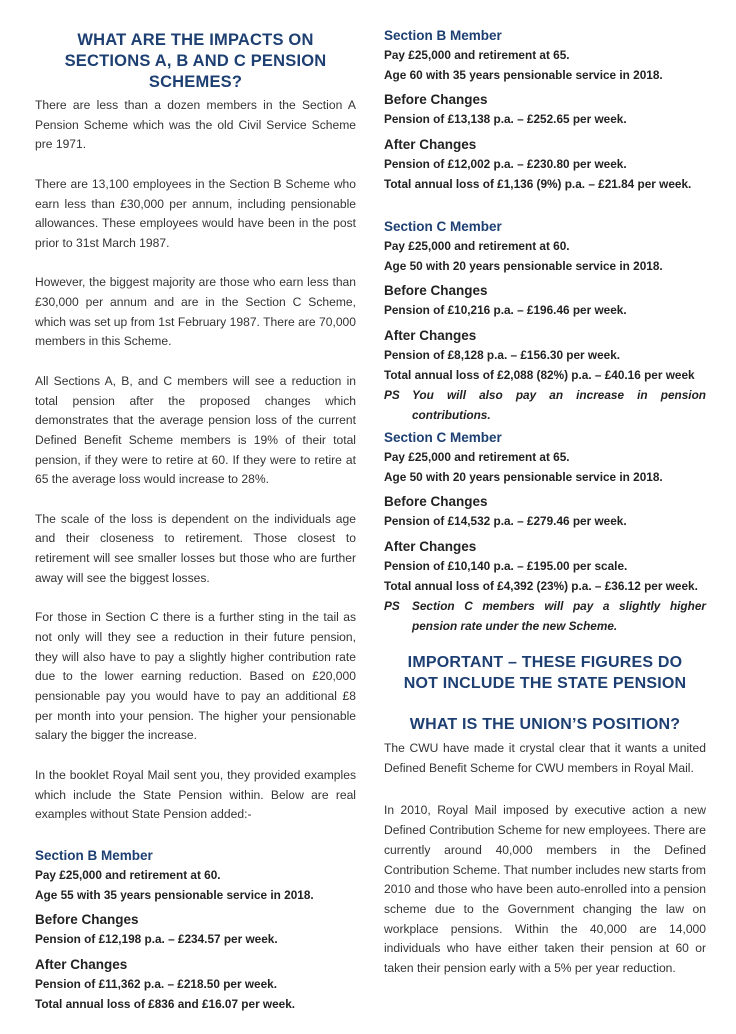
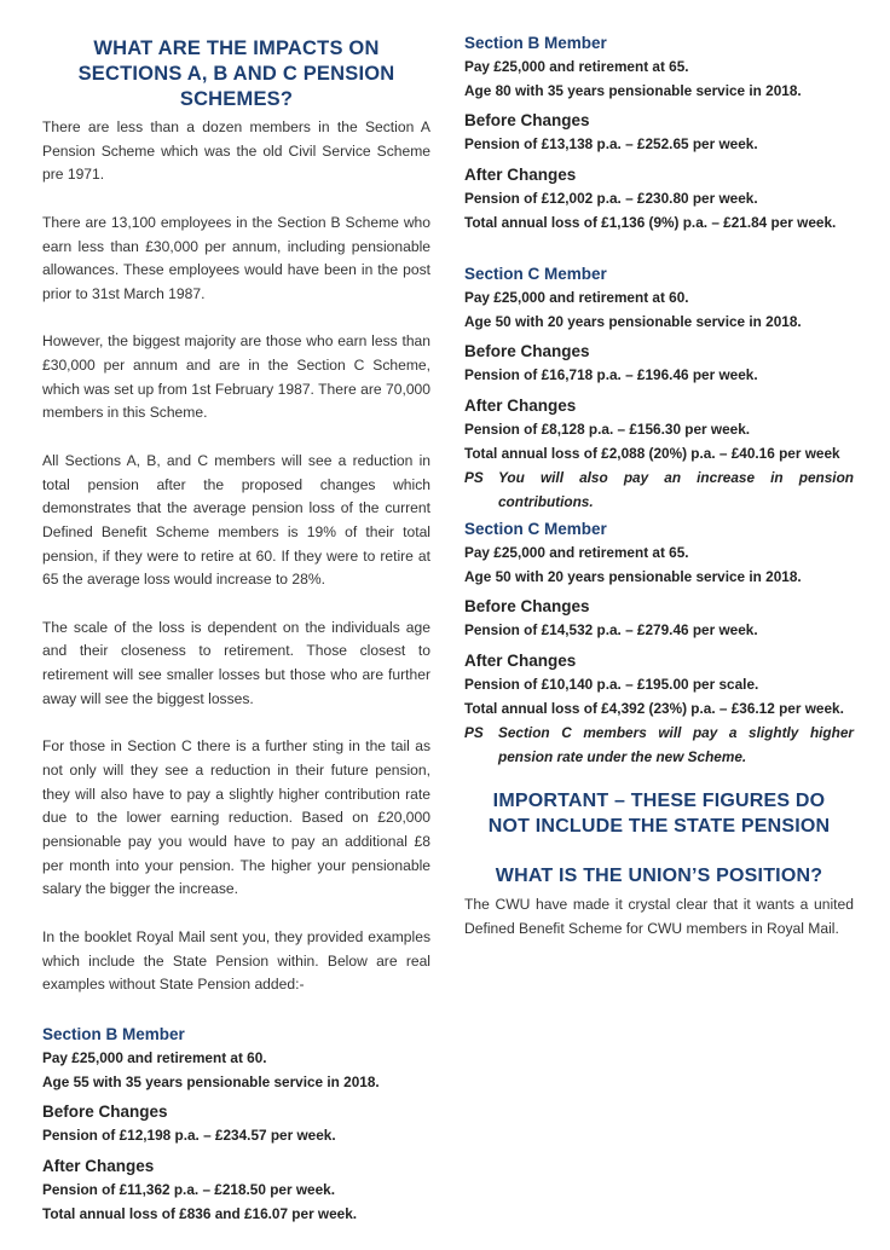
  WHAT ARE THE IMPACTS ON
  SECTIONS A, B AND C PENSION
  SCHEMES?
  There are less than a dozen members in the Section A Pension Scheme which was the old Civil Service Scheme pre 1971.
  There are 13,100 employees in the Section B Scheme who earn less than £30,000 per annum, including pensionable allowances. These employees would have been in the post prior to 31st March 1987.
  However, the biggest majority are those who earn less than £30,000 per annum and are in the Section C Scheme, which was set up from 1st February 1987. There are 70,000 members in this Scheme.
  All Sections A, B, and C members will see a reduction in total pension after the proposed changes which demonstrates that the average pension loss of the current Defined Benefit Scheme members is 19% of their total pension, if they were to retire at 60. If they were to retire at 65 the average loss would increase to 28%.
  The scale of the loss is dependent on the individuals age and their closeness to retirement. Those closest to retirement will see smaller losses but those who are further away will see the biggest losses.
  For those in Section C there is a further sting in the tail as not only will they see a reduction in their future pension, they will also have to pay a slightly higher contribution rate due to the lower earning reduction. Based on £20,000 pensionable pay you would have to pay an additional £8 per month into your pension. The higher your pensionable salary the bigger the increase.
  In the booklet Royal Mail sent you, they provided examples which include the State Pension within. Below are real examples without State Pension added:-
  Section B Member
  Pay £25,000 and retirement at 60.
  Age 55 with 35 years pensionable service in 2018.
  Before Changes
  Pension of £12,198 p.a. – £234.57 per week.
  After Changes
  Pension of £11,362 p.a. – £218.50 per week.
  Total annual loss of £836 and £16.07 per week.
  Section B Member
  Pay £25,000 and retirement at 65.
- Age 60 with 35 years pensionable service in 2018.
+ Age 80 with 35 years pensionable service in 2018.
  Before Changes
  Pension of £13,138 p.a. – £252.65 per week.
  After Changes
  Pension of £12,002 p.a. – £230.80 per week.
  Total annual loss of £1,136 (9%) p.a. – £21.84 per week.
  Section C Member
  Pay £25,000 and retirement at 60.
  Age 50 with 20 years pensionable service in 2018.
  Before Changes
- Pension of £10,216 p.a. – £196.46 per week.
+ Pension of £16,718 p.a. – £196.46 per week.
  After Changes
  Pension of £8,128 p.a. – £156.30 per week.
- Total annual loss of £2,088 (82%) p.a. – £40.16 per week
+ Total annual loss of £2,088 (20%) p.a. – £40.16 per week
  PS
  You will also pay an increase in pension
  contributions.
  Section C Member
  Pay £25,000 and retirement at 65.
  Age 50 with 20 years pensionable service in 2018.
  Before Changes
  Pension of £14,532 p.a. – £279.46 per week.
  After Changes
  Pension of £10,140 p.a. – £195.00 per scale.
  Total annual loss of £4,392 (23%) p.a. – £36.12 per week.
  PS
  Section C members will pay a slightly higher
  pension rate under the new Scheme.
  IMPORTANT – THESE FIGURES DO
  NOT INCLUDE THE STATE PENSION
  WHAT IS THE UNION’S POSITION?
  The CWU have made it crystal clear that it wants a united Defined Benefit Scheme for CWU members in Royal Mail.
- In 2010, Royal Mail imposed by executive action a new Defined Contribution Scheme for new employees. There are currently around 40,000 members in the Defined Contribution Scheme. That number includes new starts from 2010 and those who have been auto-enrolled into a pension scheme due to the Government changing the law on workplace pensions. Within the 40,000 are 14,000 individuals who have either taken their pension at 60 or taken their pension early with a 5% per year reduction.
